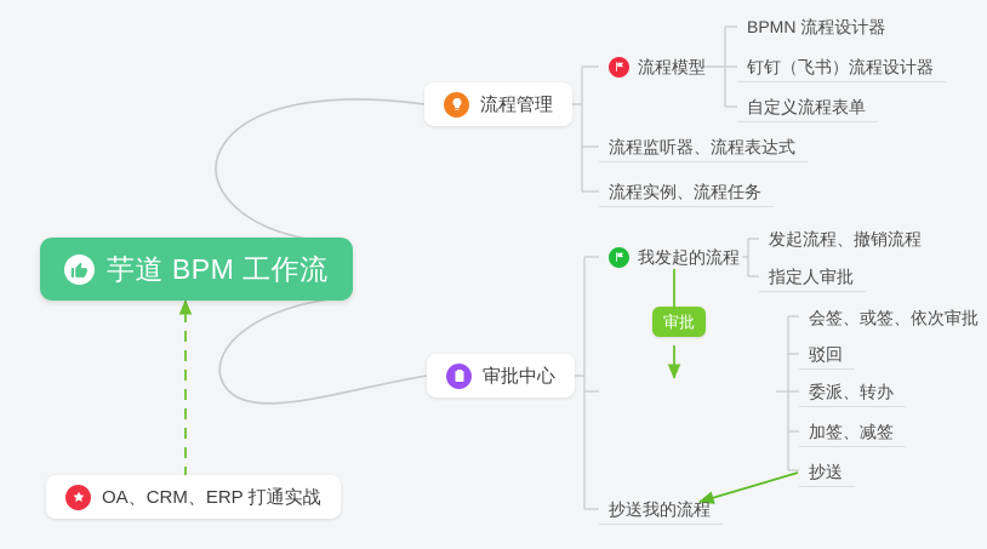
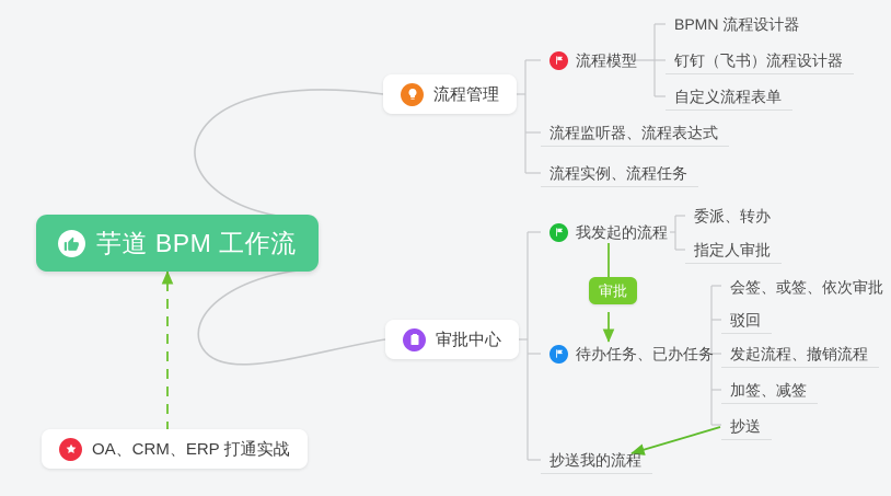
  芋道 BPM 工作流
  流程管理
  流程模型
  BPMN 流程设计器
  钉钉（飞书）流程设计器
  自定义流程表单
  流程监听器、流程表达式
  流程实例、流程任务
  审批中心
  我发起的流程
- 发起流程、撤销流程
+ 委派、转办
  指定人审批
+ 待办任务、已办任务
  会签、或签、依次审批
  驳回
- 委派、转办
+ 发起流程、撤销流程
  加签、减签
  抄送
  抄送我的流程
  审批
  OA、CRM、ERP 打通实战
